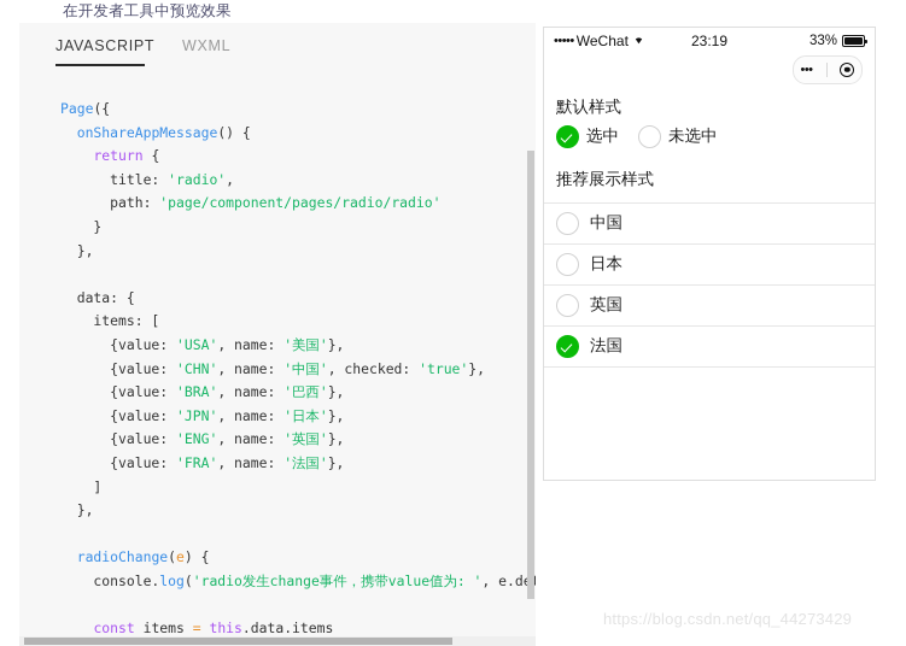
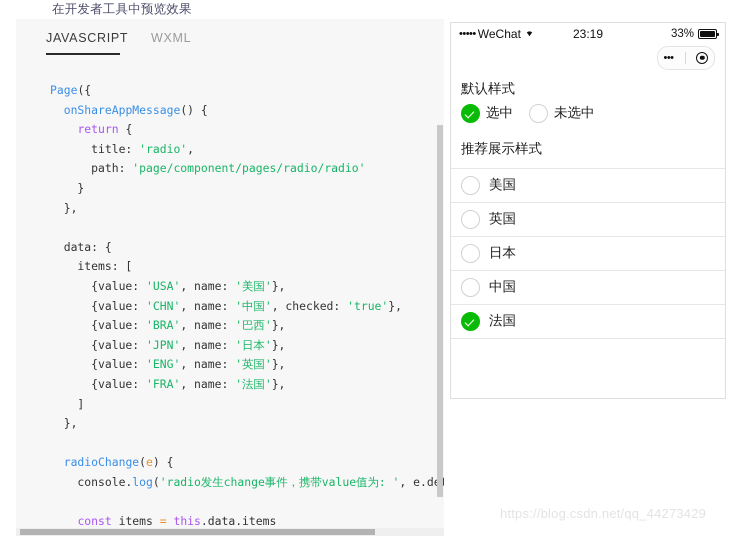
  在开发者工具中预览效果
  JAVASCRIPT
  WXML
  Page({
  onShareAppMessage() {
  return {
  title: 'radio',
  path: 'page/component/pages/radio/radio'
  }
  },
  data: {
  items: [
  {value: 'USA', name: '美国'},
  {value: 'CHN', name: '中国', checked: 'true'},
  {value: 'BRA', name: '巴西'},
  {value: 'JPN', name: '日本'},
  {value: 'ENG', name: '英国'},
  {value: 'FRA', name: '法国'},
  ]
  },
  radioChange(e) {
  console.log('radio发生change事件，携带value值为: ', e.dt
  const items = this.data.items
  •••••
  WeChat
  23:19
  33%
  •••
  默认样式
  选中
  未选中
  推荐展示样式
+ 美国
- 中国
+ 英国
  日本
- 英国
+ 中国
  法国
  https://blog.csdn.net/qq_44273429
